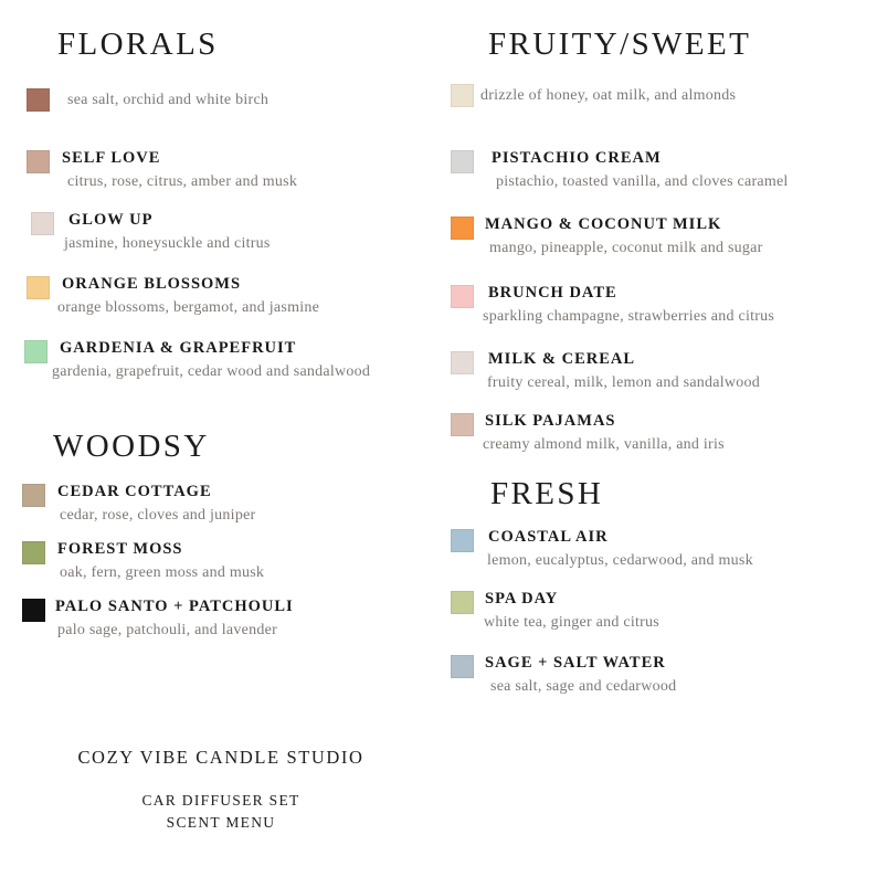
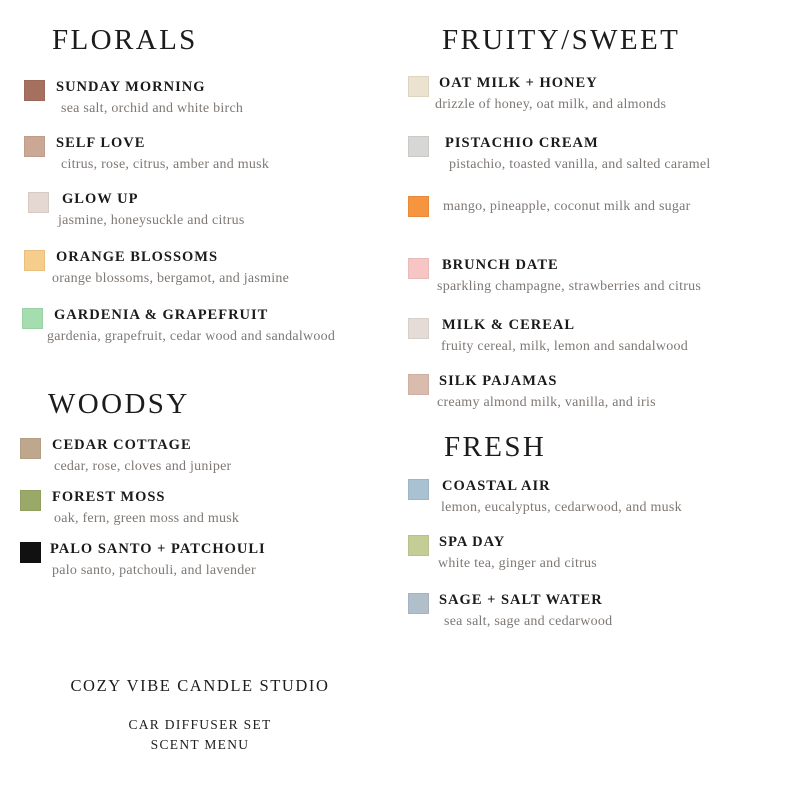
  FLORALS
+ SUNDAY MORNING
  sea salt, orchid and white birch
  SELF LOVE
  citrus, rose, citrus, amber and musk
  GLOW UP
  jasmine, honeysuckle and citrus
  ORANGE BLOSSOMS
  orange blossoms, bergamot, and jasmine
  GARDENIA & GRAPEFRUIT
  gardenia, grapefruit, cedar wood and sandalwood
  WOODSY
  CEDAR COTTAGE
  cedar, rose, cloves and juniper
  FOREST MOSS
  oak, fern, green moss and musk
  PALO SANTO + PATCHOULI
- palo sage, patchouli, and lavender
+ palo santo, patchouli, and lavender
  COZY VIBE CANDLE STUDIO
  CAR DIFFUSER SET
  SCENT MENU
  FRUITY/SWEET
+ OAT MILK + HONEY
  drizzle of honey, oat milk, and almonds
  PISTACHIO CREAM
- pistachio, toasted vanilla, and cloves caramel
+ pistachio, toasted vanilla, and salted caramel
- MANGO & COCONUT MILK
  mango, pineapple, coconut milk and sugar
  BRUNCH DATE
  sparkling champagne, strawberries and citrus
  MILK & CEREAL
  fruity cereal, milk, lemon and sandalwood
  SILK PAJAMAS
  creamy almond milk, vanilla, and iris
  FRESH
  COASTAL AIR
  lemon, eucalyptus, cedarwood, and musk
  SPA DAY
  white tea, ginger and citrus
  SAGE + SALT WATER
  sea salt, sage and cedarwood
